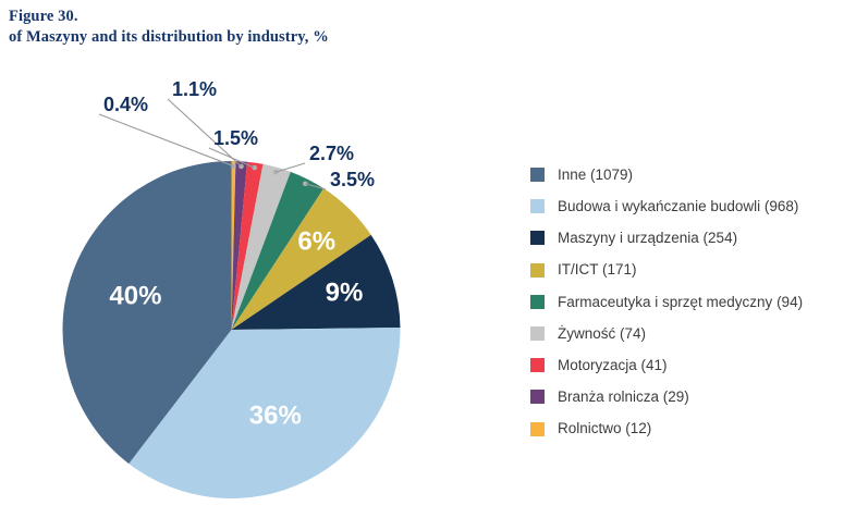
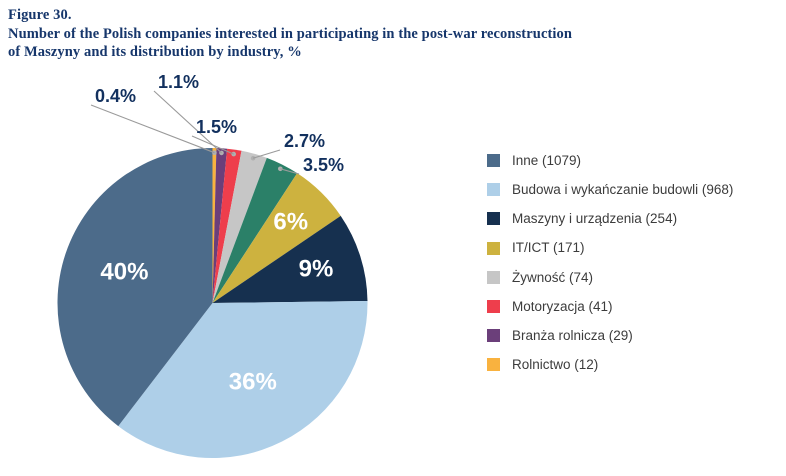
  Figure 30.
+ Number of the Polish companies interested in participating in the post-war reconstruction
  of Maszyny and its distribution by industry, %
  40%
  36%
  9%
  6%
  0.4%
  1.1%
  1.5%
  2.7%
  3.5%
  Inne (1079)
  Budowa i wykańczanie budowli (968)
  Maszyny i urządzenia (254)
  IT/ICT (171)
- Farmaceutyka i sprzęt medyczny (94)
  Żywność (74)
  Motoryzacja (41)
  Branża rolnicza (29)
  Rolnictwo (12)
